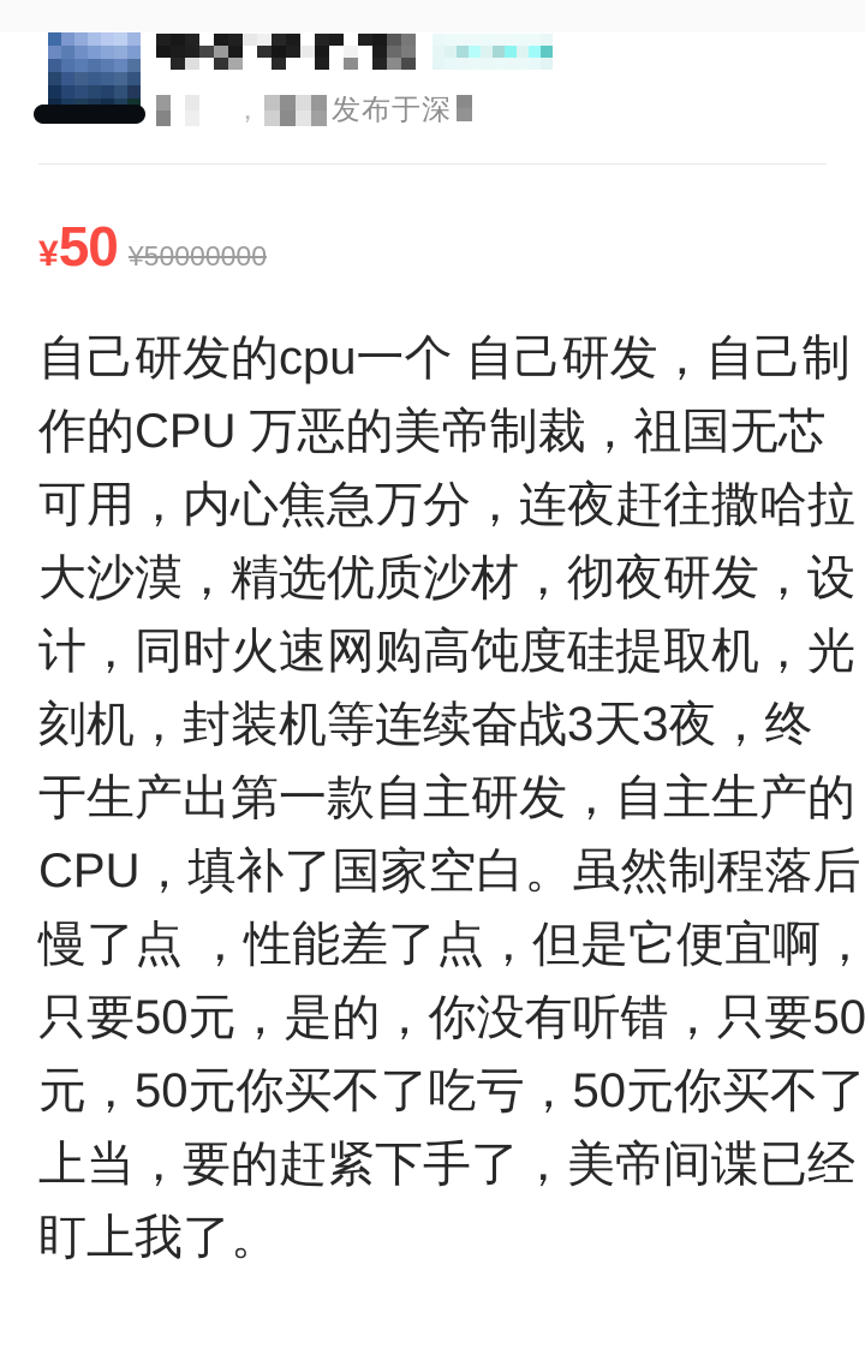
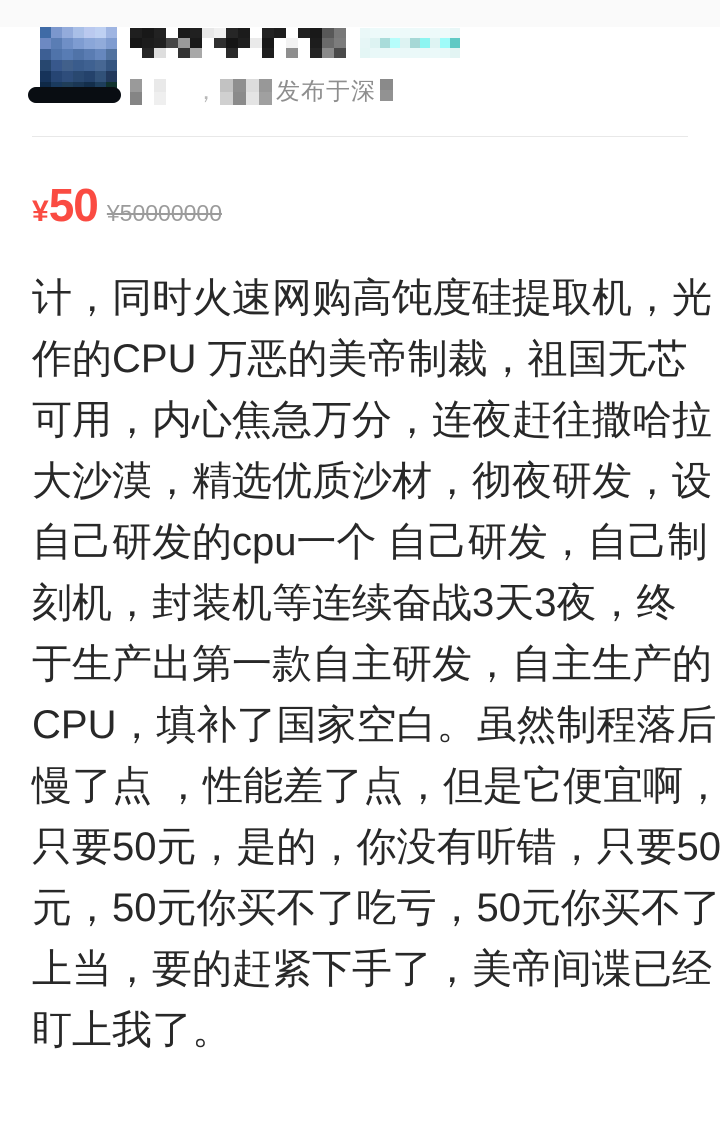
  ，
  发布于深
  ¥
  50
  ¥50000000
- 自己研发的cpu一个 自己研发，自己制
+ 计，同时火速网购高饨度硅提取机，光
  作的CPU 万恶的美帝制裁，祖国无芯
  可用，内心焦急万分，连夜赶往撒哈拉
  大沙漠，精选优质沙材，彻夜研发，设
- 计，同时火速网购高饨度硅提取机，光
+ 自己研发的cpu一个 自己研发，自己制
  刻机，封装机等连续奋战3天3夜，终
  于生产出第一款自主研发，自主生产的
  CPU，填补了国家空白。虽然制程落后
  慢了点 ，性能差了点，但是它便宜啊，
  只要50元，是的，你没有听错，只要50
  元，50元你买不了吃亏，50元你买不了
  上当，要的赶紧下手了，美帝间谍已经
  盯上我了。
